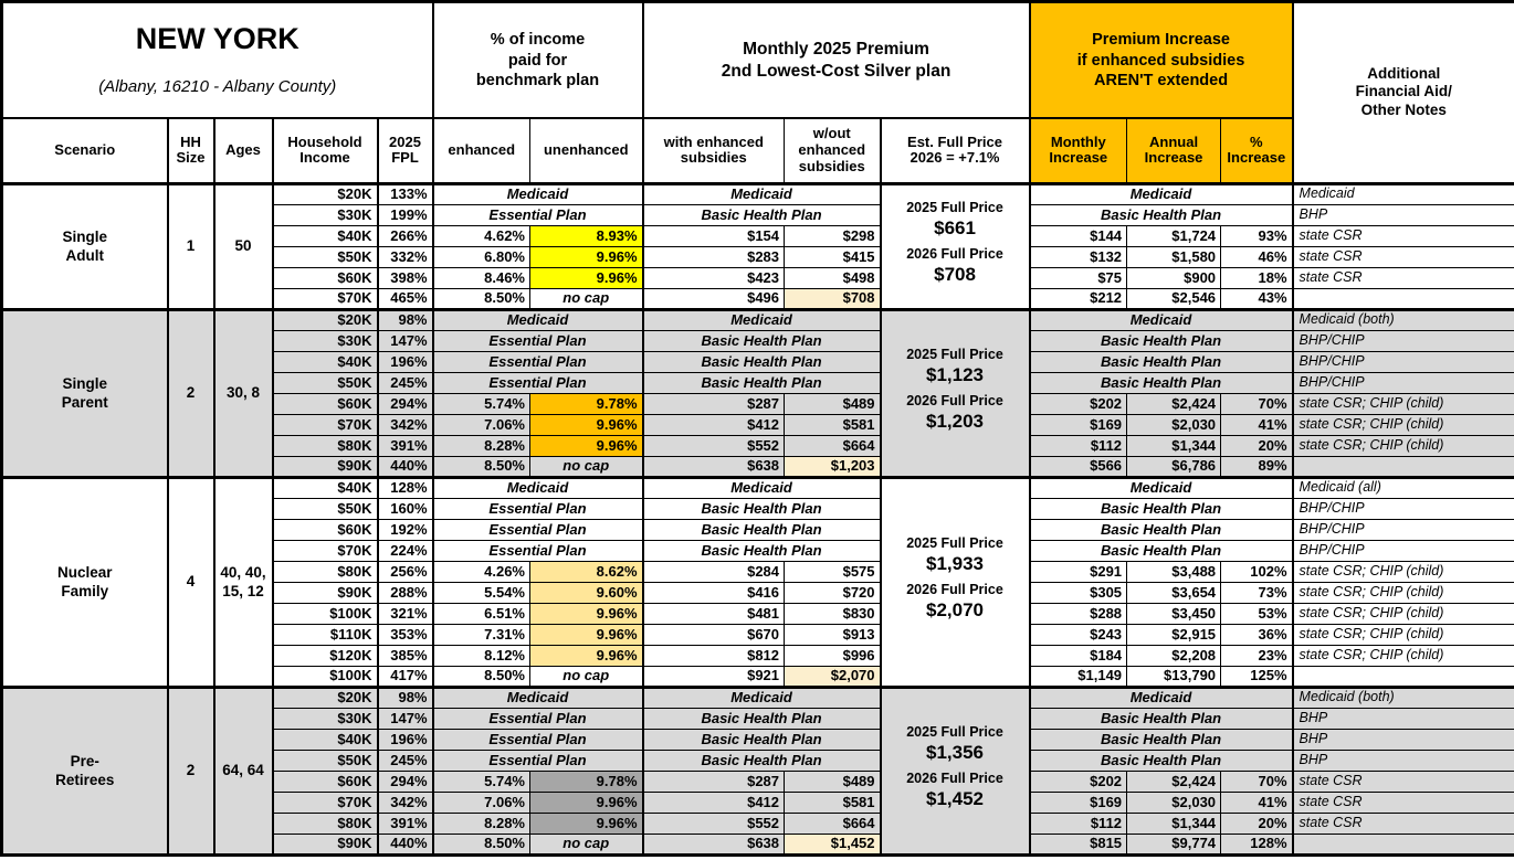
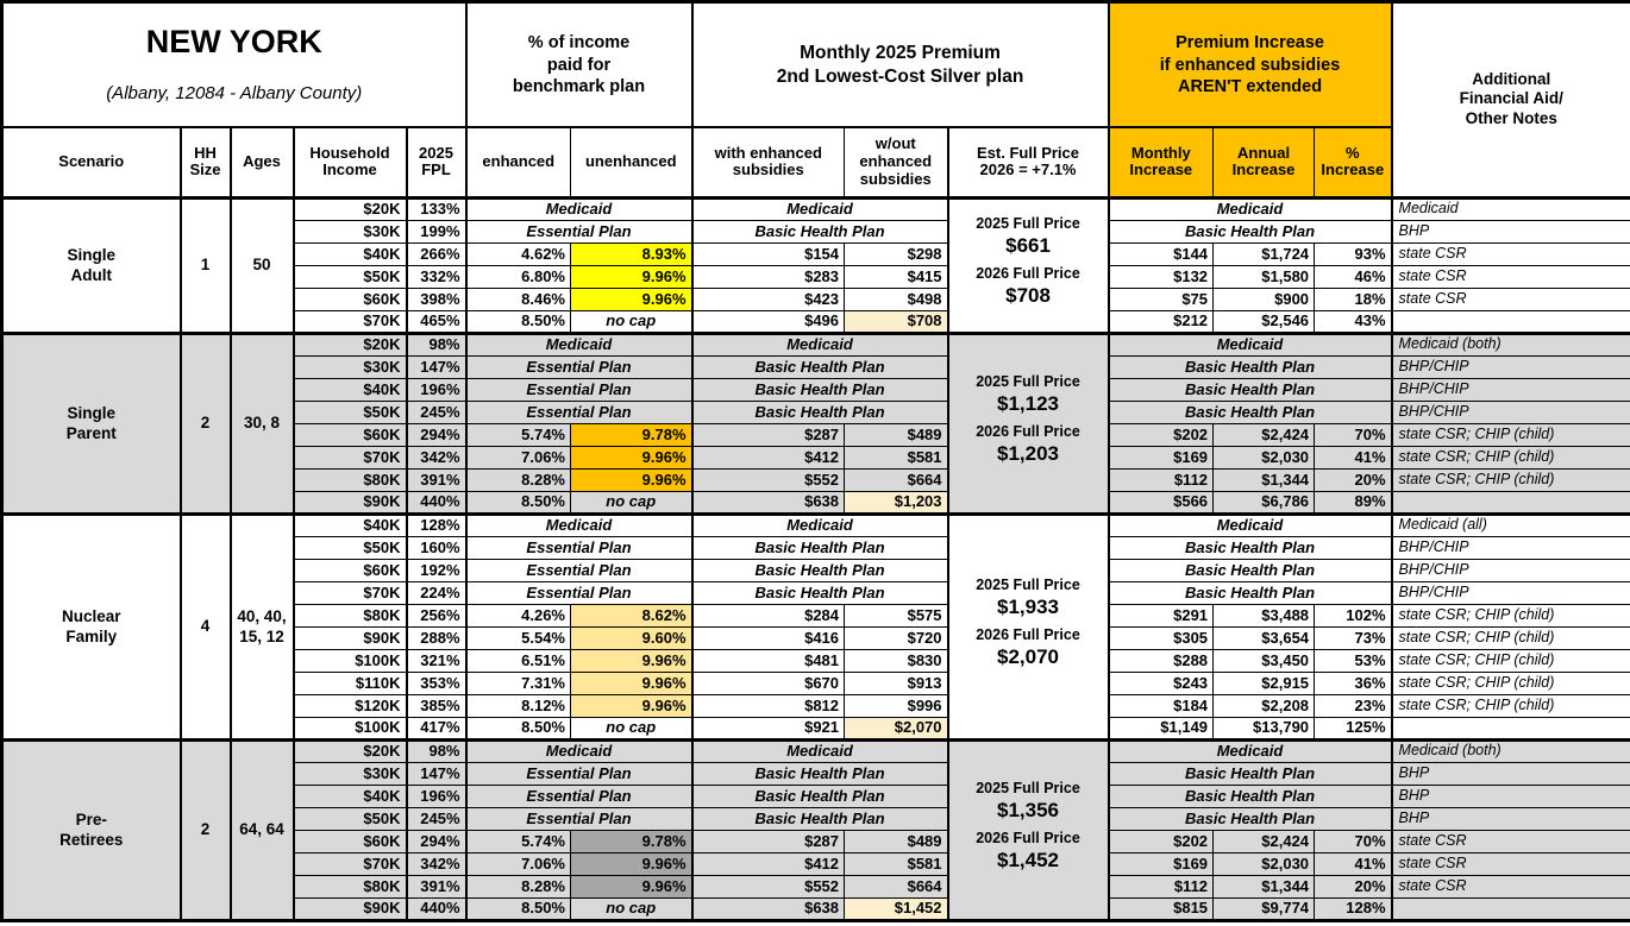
- NEW YORK (Albany, 16210 - Albany County)	% of income paid for benchmark plan	Monthly 2025 Premium 2nd Lowest-Cost Silver plan	Premium Increase if enhanced subsidies AREN'T extended	Additional Financial Aid/ Other Notes
+ NEW YORK (Albany, 12084 - Albany County)	% of income paid for benchmark plan	Monthly 2025 Premium 2nd Lowest-Cost Silver plan	Premium Increase if enhanced subsidies AREN'T extended	Additional Financial Aid/ Other Notes
  Scenario	HH Size	Ages	Household Income	2025 FPL	enhanced	unenhanced	with enhanced subsidies	w/out enhanced subsidies	Est. Full Price 2026 = +7.1%	Monthly Increase	Annual Increase	% Increase
  Single Adult	1	50	$20K	133%	Medicaid	Medicaid	2025 Full Price$6612026 Full Price$708	Medicaid	Medicaid
  $30K	199%	Essential Plan	Basic Health Plan	Basic Health Plan	BHP
  $40K	266%	4.62%	8.93%	$154	$298	$144	$1,724	93%	state CSR
  $50K	332%	6.80%	9.96%	$283	$415	$132	$1,580	46%	state CSR
  $60K	398%	8.46%	9.96%	$423	$498	$75	$900	18%	state CSR
  $70K	465%	8.50%	no cap	$496	$708	$212	$2,546	43%
  Single Parent	2	30, 8	$20K	98%	Medicaid	Medicaid	2025 Full Price$1,1232026 Full Price$1,203	Medicaid	Medicaid (both)
  $30K	147%	Essential Plan	Basic Health Plan	Basic Health Plan	BHP/CHIP
  $40K	196%	Essential Plan	Basic Health Plan	Basic Health Plan	BHP/CHIP
  $50K	245%	Essential Plan	Basic Health Plan	Basic Health Plan	BHP/CHIP
  $60K	294%	5.74%	9.78%	$287	$489	$202	$2,424	70%	state CSR; CHIP (child)
  $70K	342%	7.06%	9.96%	$412	$581	$169	$2,030	41%	state CSR; CHIP (child)
  $80K	391%	8.28%	9.96%	$552	$664	$112	$1,344	20%	state CSR; CHIP (child)
  $90K	440%	8.50%	no cap	$638	$1,203	$566	$6,786	89%
  Nuclear Family	4	40, 40, 15, 12	$40K	128%	Medicaid	Medicaid	2025 Full Price$1,9332026 Full Price$2,070	Medicaid	Medicaid (all)
  $50K	160%	Essential Plan	Basic Health Plan	Basic Health Plan	BHP/CHIP
  $60K	192%	Essential Plan	Basic Health Plan	Basic Health Plan	BHP/CHIP
  $70K	224%	Essential Plan	Basic Health Plan	Basic Health Plan	BHP/CHIP
  $80K	256%	4.26%	8.62%	$284	$575	$291	$3,488	102%	state CSR; CHIP (child)
  $90K	288%	5.54%	9.60%	$416	$720	$305	$3,654	73%	state CSR; CHIP (child)
  $100K	321%	6.51%	9.96%	$481	$830	$288	$3,450	53%	state CSR; CHIP (child)
  $110K	353%	7.31%	9.96%	$670	$913	$243	$2,915	36%	state CSR; CHIP (child)
  $120K	385%	8.12%	9.96%	$812	$996	$184	$2,208	23%	state CSR; CHIP (child)
  $100K	417%	8.50%	no cap	$921	$2,070	$1,149	$13,790	125%
  Pre- Retirees	2	64, 64	$20K	98%	Medicaid	Medicaid	2025 Full Price$1,3562026 Full Price$1,452	Medicaid	Medicaid (both)
  $30K	147%	Essential Plan	Basic Health Plan	Basic Health Plan	BHP
  $40K	196%	Essential Plan	Basic Health Plan	Basic Health Plan	BHP
  $50K	245%	Essential Plan	Basic Health Plan	Basic Health Plan	BHP
  $60K	294%	5.74%	9.78%	$287	$489	$202	$2,424	70%	state CSR
  $70K	342%	7.06%	9.96%	$412	$581	$169	$2,030	41%	state CSR
  $80K	391%	8.28%	9.96%	$552	$664	$112	$1,344	20%	state CSR
  $90K	440%	8.50%	no cap	$638	$1,452	$815	$9,774	128%
